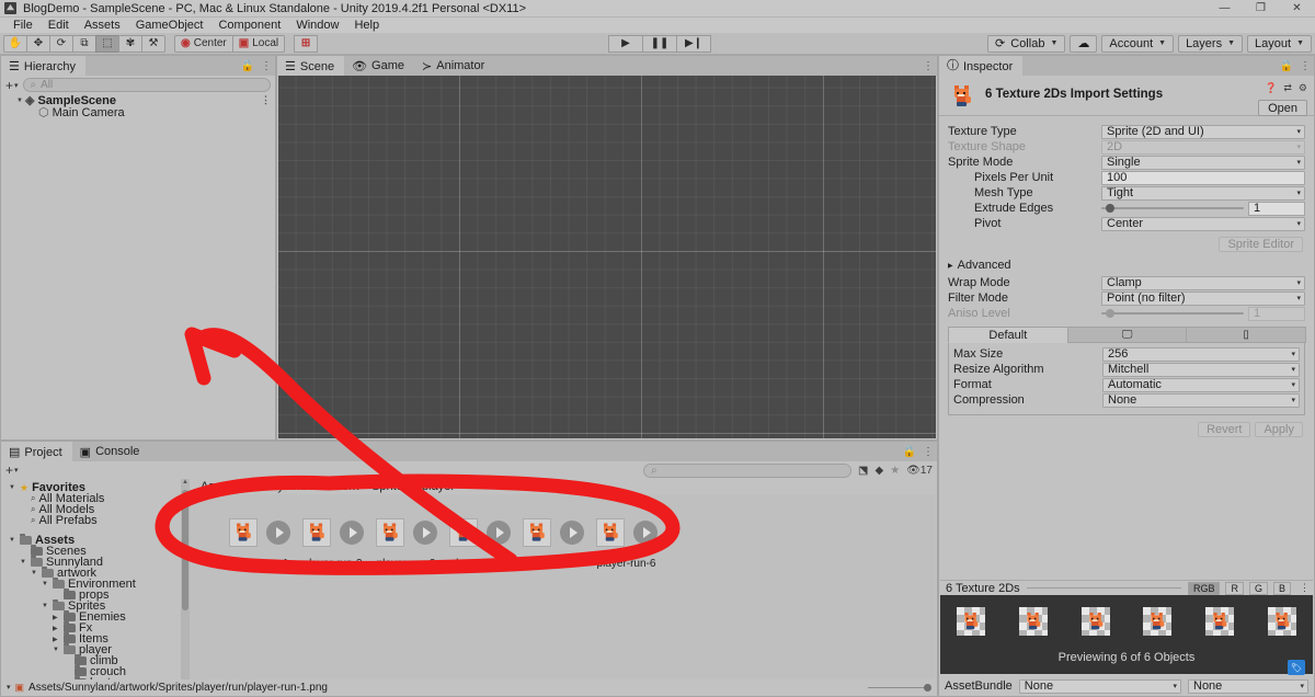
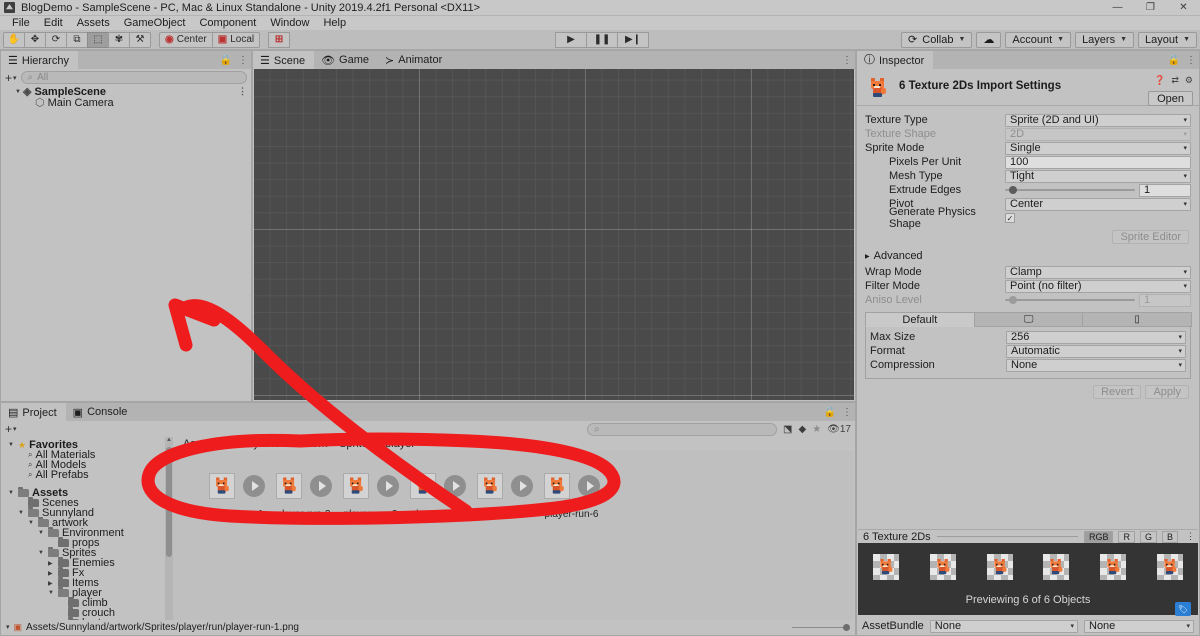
  BlogDemo - SampleScene - PC, Mac & Linux Standalone - Unity 2019.4.2f1 Personal <DX11>
  —
  ❐
  ✕
  File
  Edit
  Assets
  GameObject
  Component
  Window
  Help
  ✋
  ✥
  ⟳
  ⧉
  ⬚
  ✾
  ⚒
  ◉
  Center
  ▣
  Local
  ⊞
  ▶
  ❚❚
  ▶❙
  ⟳
  Collab
  ☁
  Account
  Layers
  Layout
  ☰
  Hierarchy
  🔒
  ⋮
  +
  ⌕
  All
  ◈
  SampleScene
  ⋮
  ⬡
  Main Camera
  ☰
  Scene
  👁
  Game
  ≻
  Animator
  ⋮
  ▤
  Project
  ▣
  Console
  🔒
  ⋮
  +
  ⌕
  ⬔
  ◆
  ★
  👁17
  ★
  Favorites
  ⌕
  All Materials
  ⌕
  All Models
  ⌕
  All Prefabs
  Assets
  Scenes
  Sunnyland
  artwork
  Environment
  props
  Sprites
  Enemies
  Fx
  Items
  player
  climb
  crouch
  yer-run-6
  ▣
  Assets/Sunnyland/artwork/Sprites/player/run/player-run-1.png
  ⓘ
  Inspector
  🔒
  ⋮
  6 Texture 2Ds Import Settings
  ❓
  ⇄
  ⚙
  Open
  Texture Type
  Sprite (2D and UI)
  Texture Shape
  2D
  Sprite Mode
  Single
  Pixels Per Unit
  100
  Mesh Type
  Tight
  Extrude Edges
  1
  Pivot
  Center
+ Generate Physics Shape
+ ✓
  Sprite Editor
  Advanced
  Wrap Mode
  Clamp
  Filter Mode
  Point (no filter)
  Aniso Level
  1
  Default
  🖵
  ▯
  Max Size
  256
- Resize Algorithm
- Mitchell
  Format
  Automatic
  Compression
  None
  Revert
  Apply
  6 Texture 2Ds
  RGB
  R
  G
  B
  ⋮
  Previewing 6 of 6 Objects
  🏷
  AssetBundle
  None
  None
